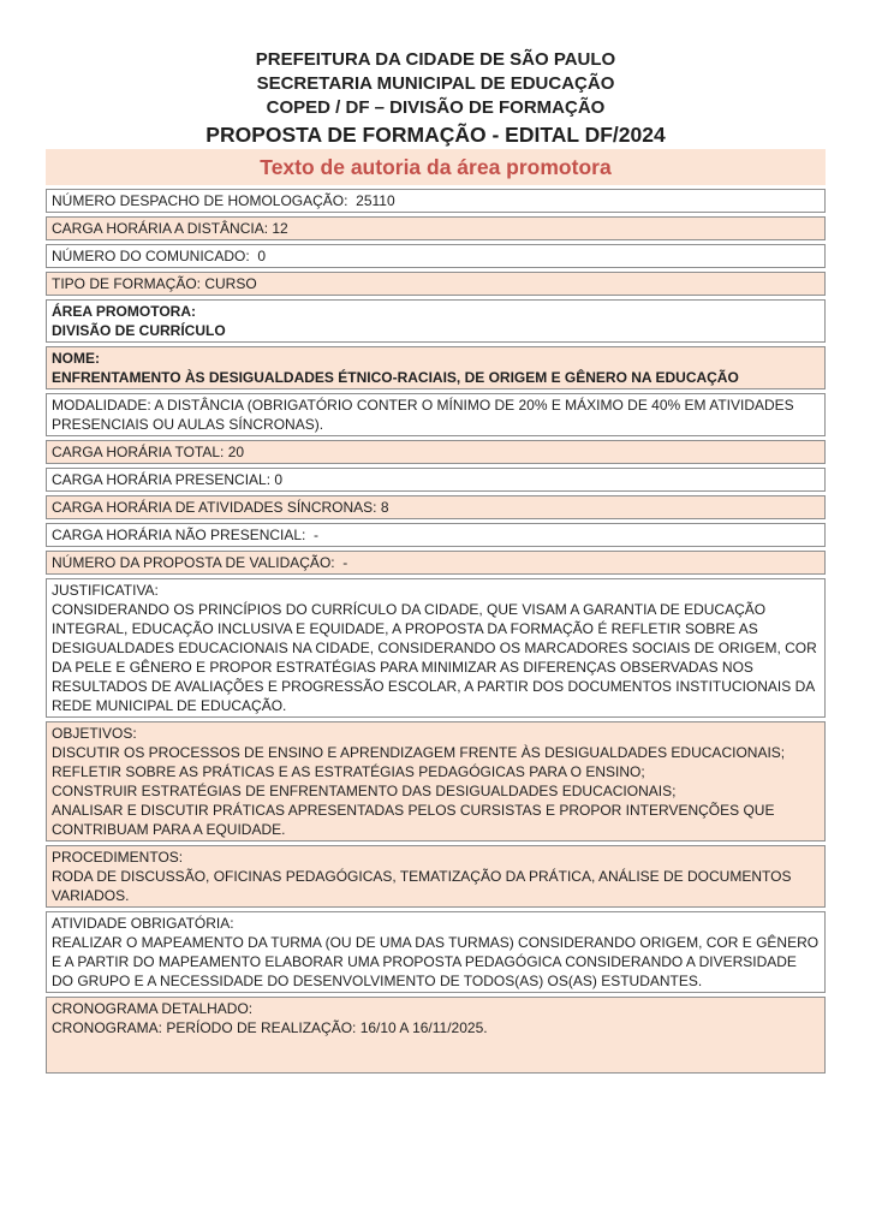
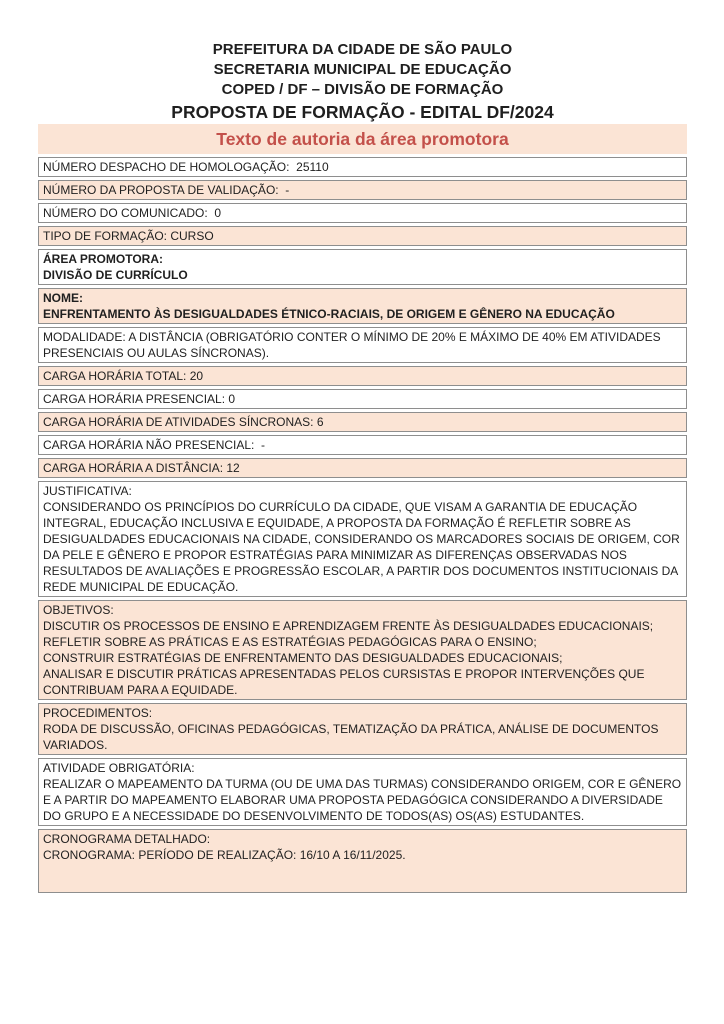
  PREFEITURA DA CIDADE DE SÃO PAULO
  SECRETARIA MUNICIPAL DE EDUCAÇÃO
  COPED / DF – DIVISÃO DE FORMAÇÃO
  PROPOSTA DE FORMAÇÃO - EDITAL DF/2024
  Texto de autoria da área promotora
  NÚMERO DESPACHO DE HOMOLOGAÇÃO: 25110
- CARGA HORÁRIA A DISTÂNCIA: 12
+ NÚMERO DA PROPOSTA DE VALIDAÇÃO: -
  NÚMERO DO COMUNICADO: 0
  TIPO DE FORMAÇÃO: CURSO
  ÁREA PROMOTORA:
  DIVISÃO DE CURRÍCULO
  NOME:
  ENFRENTAMENTO ÀS DESIGUALDADES ÉTNICO-RACIAIS, DE ORIGEM E GÊNERO NA EDUCAÇÃO
  MODALIDADE: A DISTÂNCIA (OBRIGATÓRIO CONTER O MÍNIMO DE 20% E MÁXIMO DE 40% EM ATIVIDADES PRESENCIAIS OU AULAS SÍNCRONAS).
  CARGA HORÁRIA TOTAL: 20
  CARGA HORÁRIA PRESENCIAL: 0
- CARGA HORÁRIA DE ATIVIDADES SÍNCRONAS: 8
+ CARGA HORÁRIA DE ATIVIDADES SÍNCRONAS: 6
  CARGA HORÁRIA NÃO PRESENCIAL: -
- NÚMERO DA PROPOSTA DE VALIDAÇÃO: -
+ CARGA HORÁRIA A DISTÂNCIA: 12
  JUSTIFICATIVA:
  CONSIDERANDO OS PRINCÍPIOS DO CURRÍCULO DA CIDADE, QUE VISAM A GARANTIA DE EDUCAÇÃO INTEGRAL, EDUCAÇÃO INCLUSIVA E EQUIDADE, A PROPOSTA DA FORMAÇÃO É REFLETIR SOBRE AS DESIGUALDADES EDUCACIONAIS NA CIDADE, CONSIDERANDO OS MARCADORES SOCIAIS DE ORIGEM, COR DA PELE E GÊNERO E PROPOR ESTRATÉGIAS PARA MINIMIZAR AS DIFERENÇAS OBSERVADAS NOS RESULTADOS DE AVALIAÇÕES E PROGRESSÃO ESCOLAR, A PARTIR DOS DOCUMENTOS INSTITUCIONAIS DA REDE MUNICIPAL DE EDUCAÇÃO.
  OBJETIVOS:
  DISCUTIR OS PROCESSOS DE ENSINO E APRENDIZAGEM FRENTE ÀS DESIGUALDADES EDUCACIONAIS;
  REFLETIR SOBRE AS PRÁTICAS E AS ESTRATÉGIAS PEDAGÓGICAS PARA O ENSINO;
  CONSTRUIR ESTRATÉGIAS DE ENFRENTAMENTO DAS DESIGUALDADES EDUCACIONAIS;
  ANALISAR E DISCUTIR PRÁTICAS APRESENTADAS PELOS CURSISTAS E PROPOR INTERVENÇÕES QUE CONTRIBUAM PARA A EQUIDADE.
  PROCEDIMENTOS:
  RODA DE DISCUSSÃO, OFICINAS PEDAGÓGICAS, TEMATIZAÇÃO DA PRÁTICA, ANÁLISE DE DOCUMENTOS VARIADOS.
  ATIVIDADE OBRIGATÓRIA:
  REALIZAR O MAPEAMENTO DA TURMA (OU DE UMA DAS TURMAS) CONSIDERANDO ORIGEM, COR E GÊNERO E A PARTIR DO MAPEAMENTO ELABORAR UMA PROPOSTA PEDAGÓGICA CONSIDERANDO A DIVERSIDADE DO GRUPO E A NECESSIDADE DO DESENVOLVIMENTO DE TODOS(AS) OS(AS) ESTUDANTES.
  CRONOGRAMA DETALHADO:
  CRONOGRAMA: PERÍODO DE REALIZAÇÃO: 16/10 A 16/11/2025.
